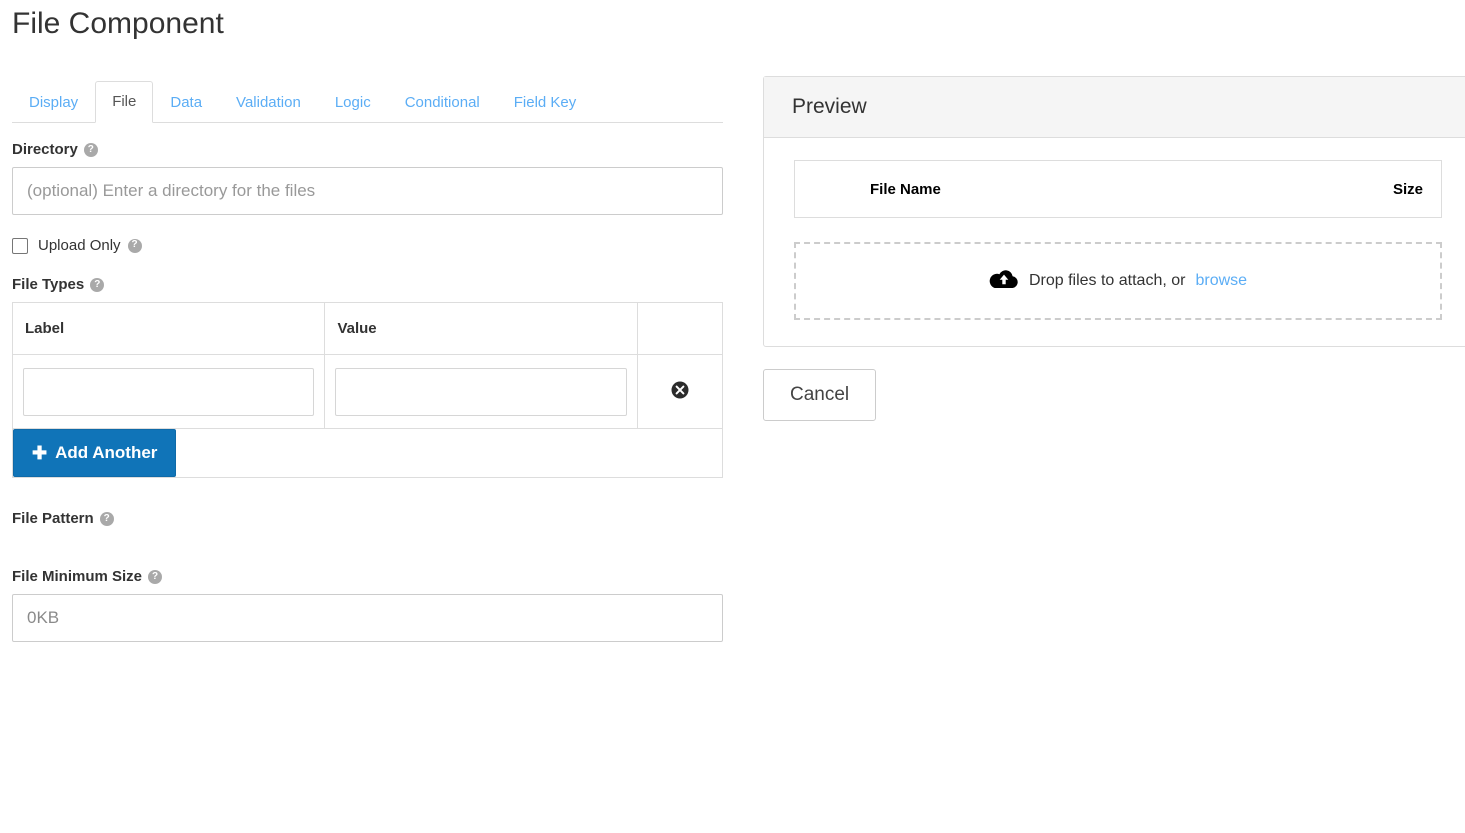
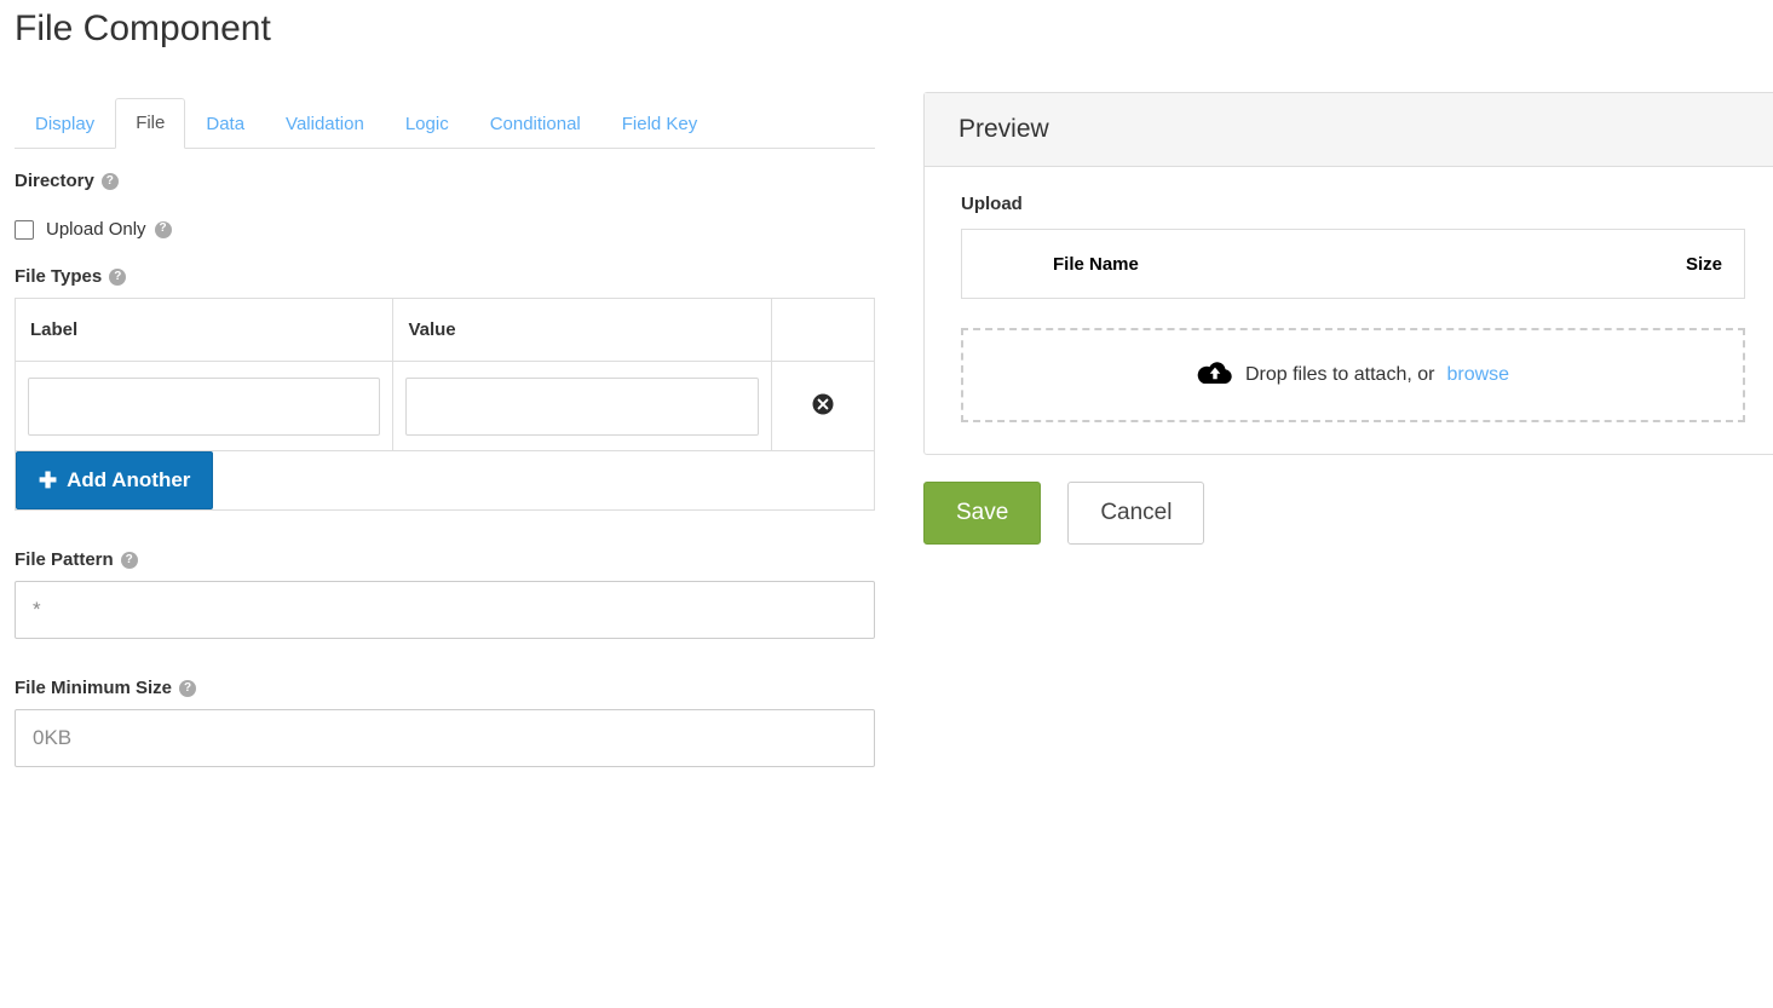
  File Component
  Display
  File
  Data
  Validation
  Logic
  Conditional
  Field Key
  Directory
  ?
- (optional) Enter a directory for the files
  Upload Only
  ?
  File Types
  ?
  Label	Value
  ✚ Add Another
  File Pattern
  ?
+ *
  File Minimum Size
  ?
  0KB
  Preview
+ Upload
  File Name
  Size
  Drop files to attach, or
  browse
+ Save
  Cancel
